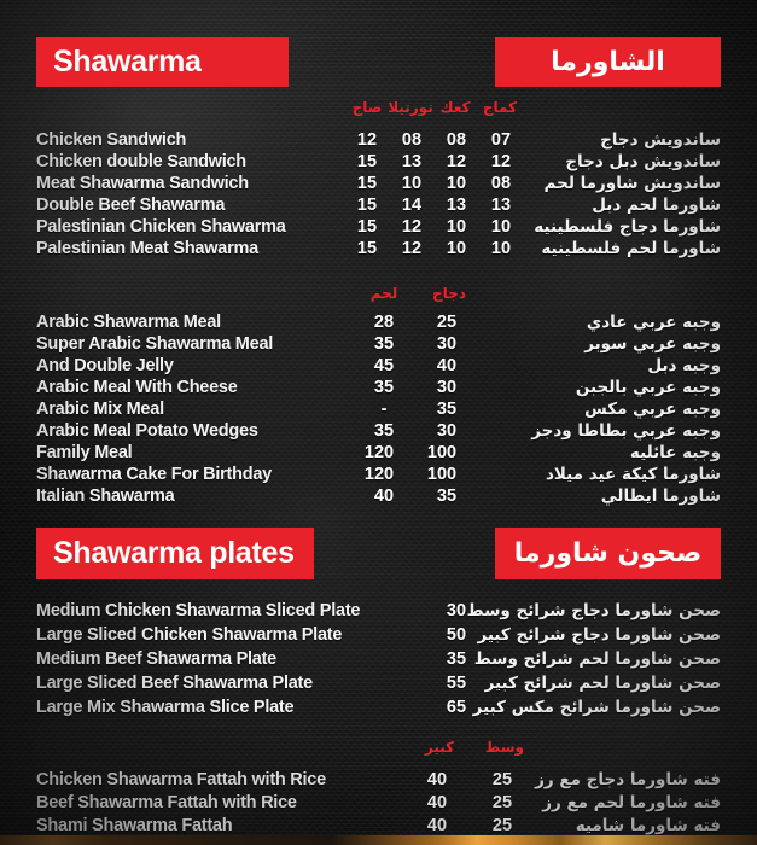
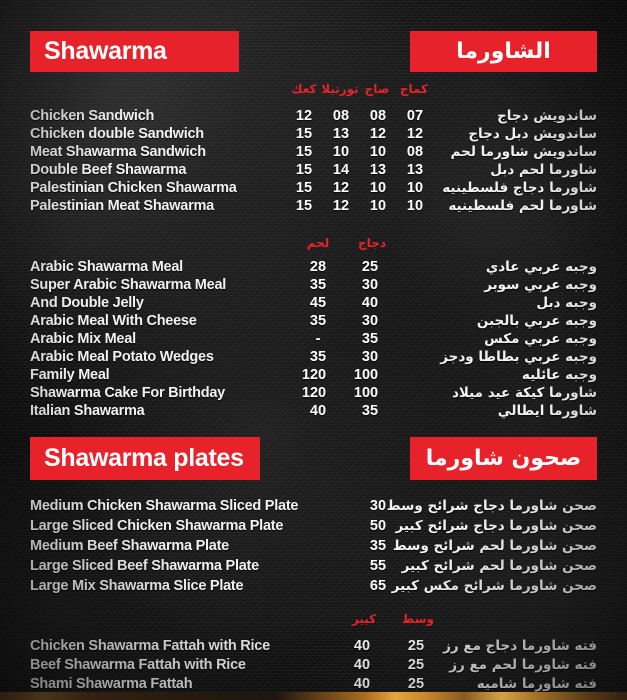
  Shawarma
  الشاورما
- صاج
+ كعك
  تورتيلا
- كعك
+ صاج
  كماج
  لحم
  دجاج
  Shawarma plates
  صحون شاورما
  كبير
  وسط
